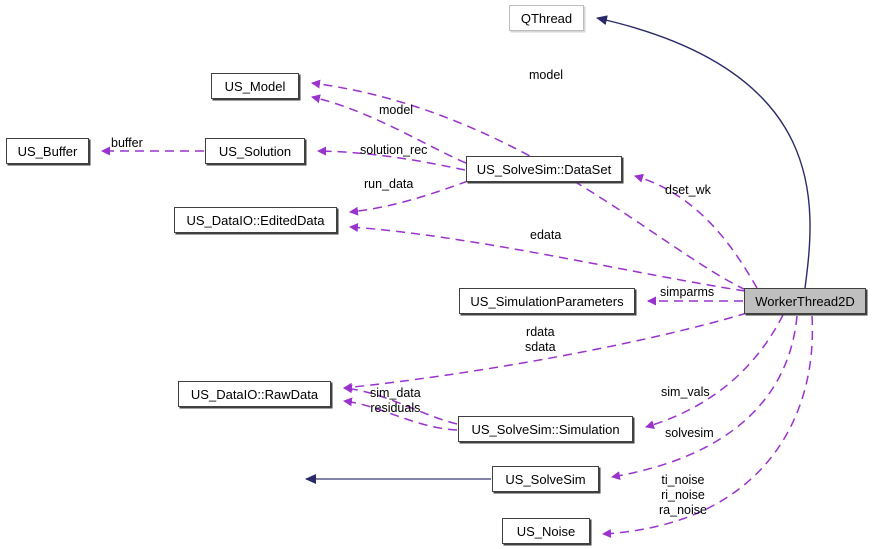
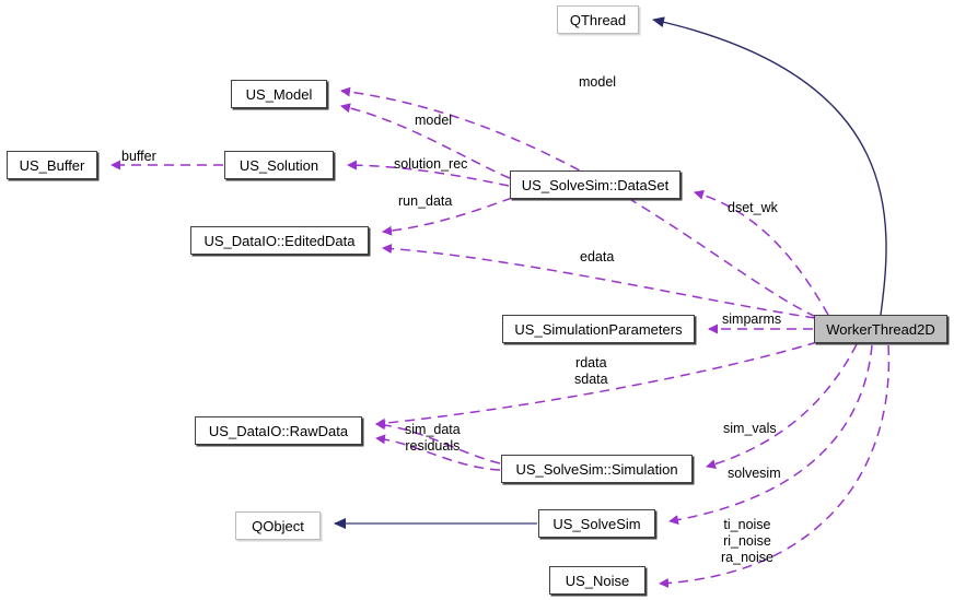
  QThread
  US_Model
  US_Buffer
  US_Solution
  US_SolveSim::DataSet
  US_DataIO::EditedData
  US_SimulationParameters
  WorkerThread2D
  US_DataIO::RawData
  US_SolveSim::Simulation
+ QObject
  US_SolveSim
  US_Noise
  model
  model
  buffer
  solution_rec
  dset_wk
  run_data
  edata
  simparms
  rdata
  sdata
  sim_data
  residuals
  sim_vals
  solvesim
  ti_noise
  ri_noise
  ra_noise
